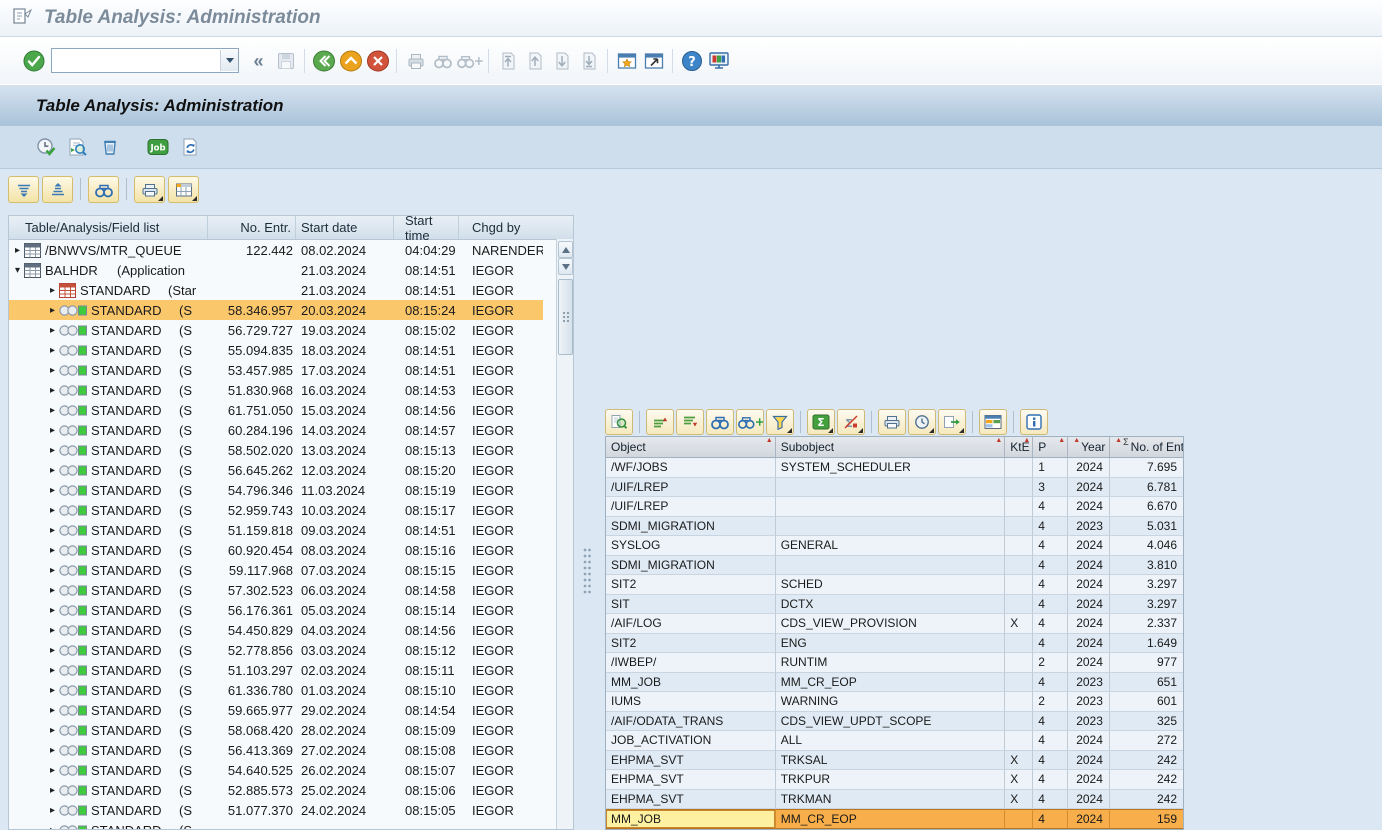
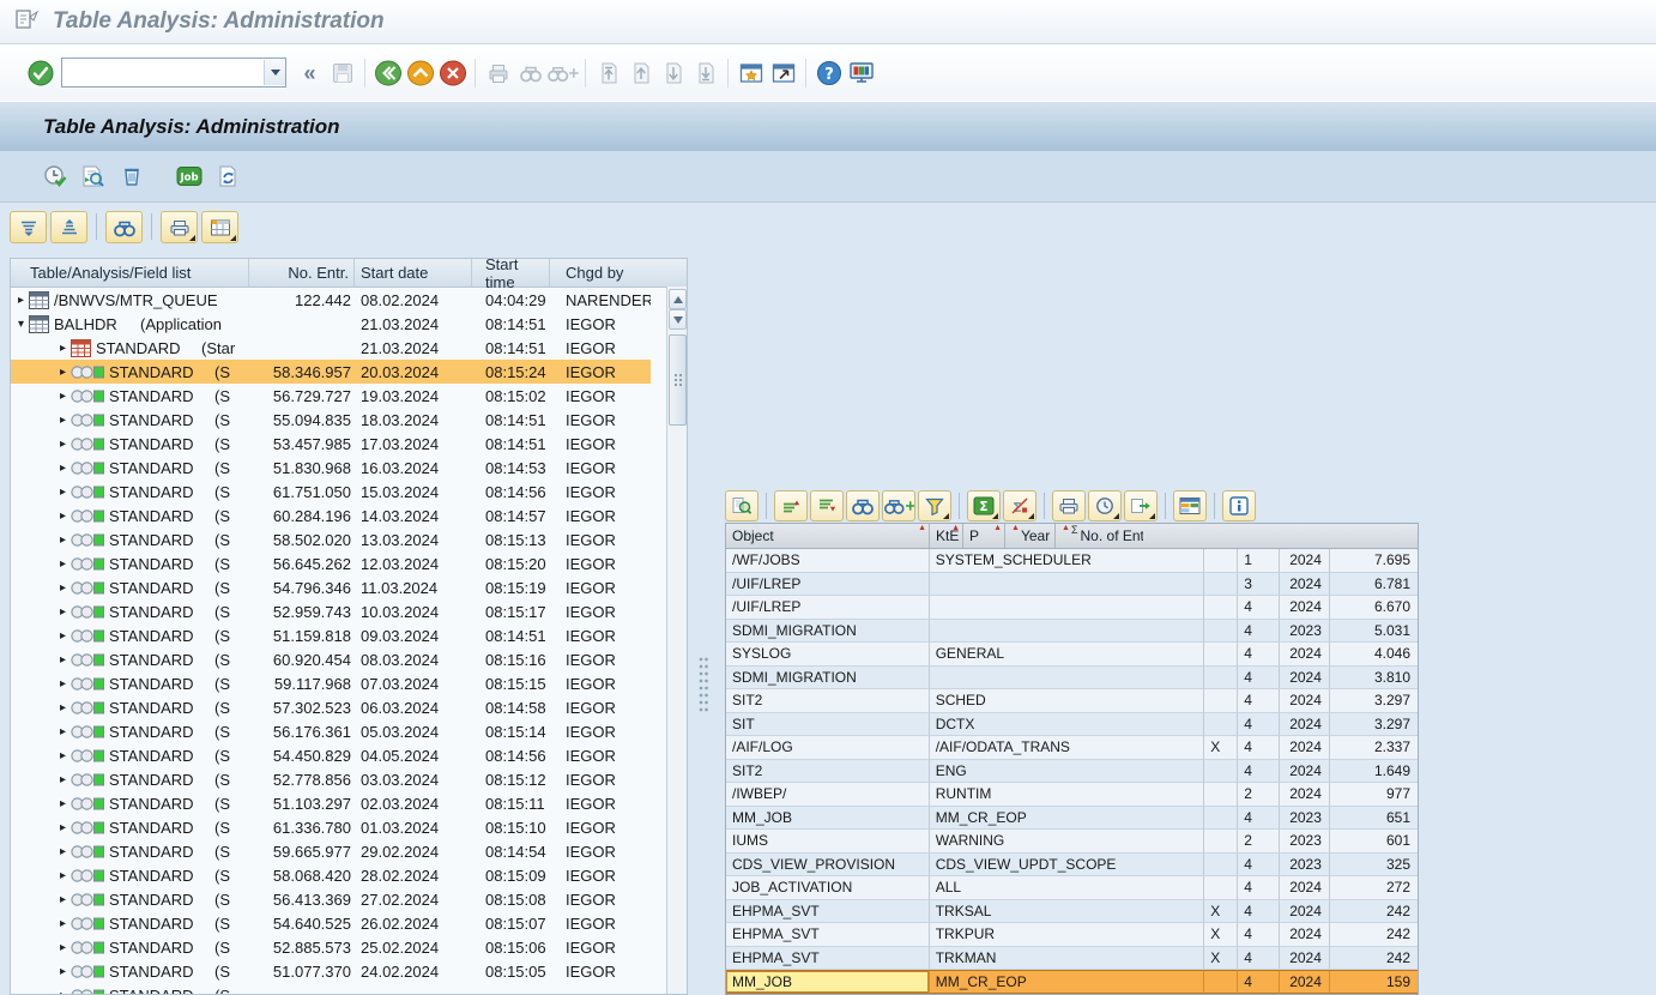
  Table Analysis: Administration
  «
  ?
  Table Analysis: Administration
  Job
  Table/Analysis/Field list
  No. Entr.
  Start date
  Start time
  Chgd by
  ▸
  /BNWVS/MTR_QUEUE
  122.442
  08.02.2024
  04:04:29
  NARENDER
  ▾
  BALHDR
  (Application
  21.03.2024
  08:14:51
  IEGOR
  ▸
  STANDARD
  (Star
  21.03.2024
  08:14:51
  IEGOR
  ▸
  STANDARD
  (S
  58.346.957
  20.03.2024
  08:15:24
  IEGOR
  ▸
  STANDARD
  (S
  56.729.727
  19.03.2024
  08:15:02
  IEGOR
  ▸
  STANDARD
  (S
  55.094.835
  18.03.2024
  08:14:51
  IEGOR
  ▸
  STANDARD
  (S
  53.457.985
  17.03.2024
  08:14:51
  IEGOR
  ▸
  STANDARD
  (S
  51.830.968
  16.03.2024
  08:14:53
  IEGOR
  ▸
  STANDARD
  (S
  61.751.050
  15.03.2024
  08:14:56
  IEGOR
  ▸
  STANDARD
  (S
  60.284.196
  14.03.2024
  08:14:57
  IEGOR
  ▸
  STANDARD
  (S
  58.502.020
  13.03.2024
  08:15:13
  IEGOR
  ▸
  STANDARD
  (S
  56.645.262
  12.03.2024
  08:15:20
  IEGOR
  ▸
  STANDARD
  (S
  54.796.346
  11.03.2024
  08:15:19
  IEGOR
  ▸
  STANDARD
  (S
  52.959.743
  10.03.2024
  08:15:17
  IEGOR
  ▸
  STANDARD
  (S
  51.159.818
  09.03.2024
  08:14:51
  IEGOR
  ▸
  STANDARD
  (S
  60.920.454
  08.03.2024
  08:15:16
  IEGOR
  ▸
  STANDARD
  (S
  59.117.968
  07.03.2024
  08:15:15
  IEGOR
  ▸
  STANDARD
  (S
  57.302.523
  06.03.2024
  08:14:58
  IEGOR
  ▸
  STANDARD
  (S
  56.176.361
  05.03.2024
  08:15:14
  IEGOR
  ▸
  STANDARD
  (S
  54.450.829
- 04.03.2024
+ 04.05.2024
  08:14:56
  IEGOR
  ▸
  STANDARD
  (S
  52.778.856
  03.03.2024
  08:15:12
  IEGOR
  ▸
  STANDARD
  (S
  51.103.297
  02.03.2024
  08:15:11
  IEGOR
  ▸
  STANDARD
  (S
  61.336.780
  01.03.2024
  08:15:10
  IEGOR
  ▸
  STANDARD
  (S
  59.665.977
  29.02.2024
  08:14:54
  IEGOR
  ▸
  STANDARD
  (S
  58.068.420
  28.02.2024
  08:15:09
  IEGOR
  ▸
  STANDARD
  (S
  56.413.369
  27.02.2024
  08:15:08
  IEGOR
  ▸
  STANDARD
  (S
  54.640.525
  26.02.2024
  08:15:07
  IEGOR
  ▸
  STANDARD
  (S
  52.885.573
  25.02.2024
  08:15:06
  IEGOR
  ▸
  STANDARD
  (S
  51.077.370
  24.02.2024
  08:15:05
  IEGOR
  Σ
  Object
- Subobject
  KtE
  P
  Year
  Σ
  /WF/JOBS
  SYSTEM_SCHEDULER
  1
  2024
  7.695
  /UIF/LREP
  3
  2024
  6.781
  /UIF/LREP
  4
  2024
  6.670
  SDMI_MIGRATION
  4
  2023
  5.031
  SYSLOG
  GENERAL
  4
  2024
  4.046
  SDMI_MIGRATION
  4
  2024
  3.810
  SIT2
  SCHED
  4
  2024
  3.297
  SIT
  DCTX
  4
  2024
  3.297
  /AIF/LOG
- CDS_VIEW_PROVISION
+ /AIF/ODATA_TRANS
  X
  4
  2024
  2.337
  SIT2
  ENG
  4
  2024
  1.649
  /IWBEP/
  RUNTIM
  2
  2024
  977
  MM_JOB
  MM_CR_EOP
  4
  2023
  651
  IUMS
  WARNING
  2
  2023
  601
- /AIF/ODATA_TRANS
+ CDS_VIEW_PROVISION
  CDS_VIEW_UPDT_SCOPE
  4
  2023
  325
  JOB_ACTIVATION
  ALL
  4
  2024
  272
  EHPMA_SVT
  TRKSAL
  X
  4
  2024
  242
  EHPMA_SVT
  TRKPUR
  X
  4
  2024
  242
  EHPMA_SVT
  TRKMAN
  X
  4
  2024
  242
  MM_JOB
  MM_CR_EOP
  4
  2024
  159
